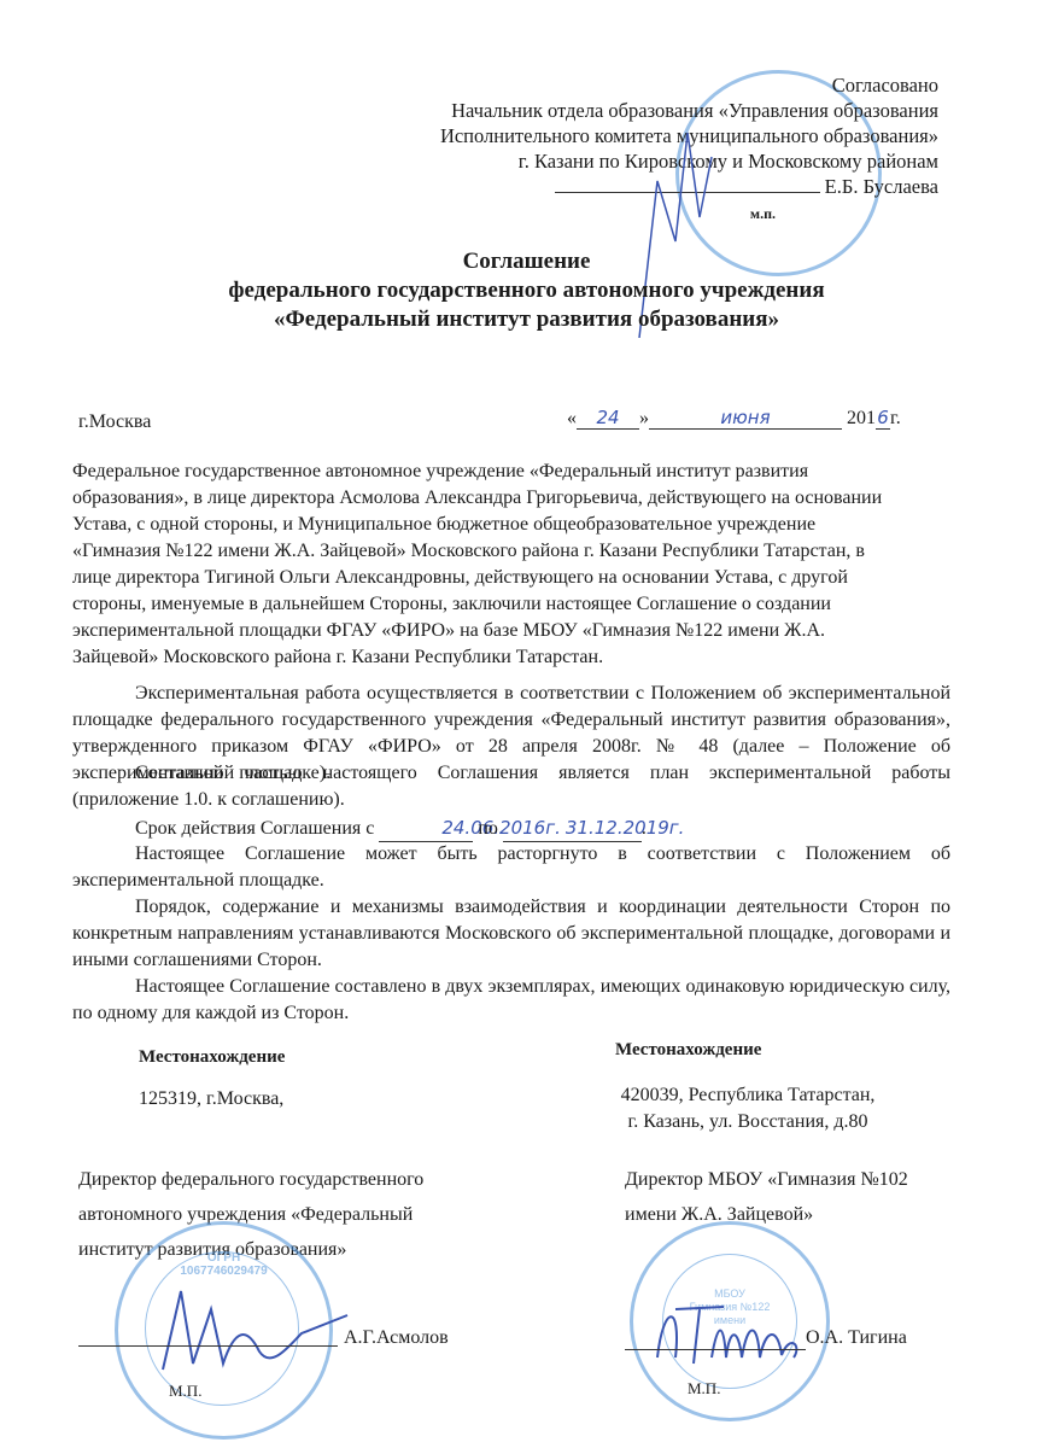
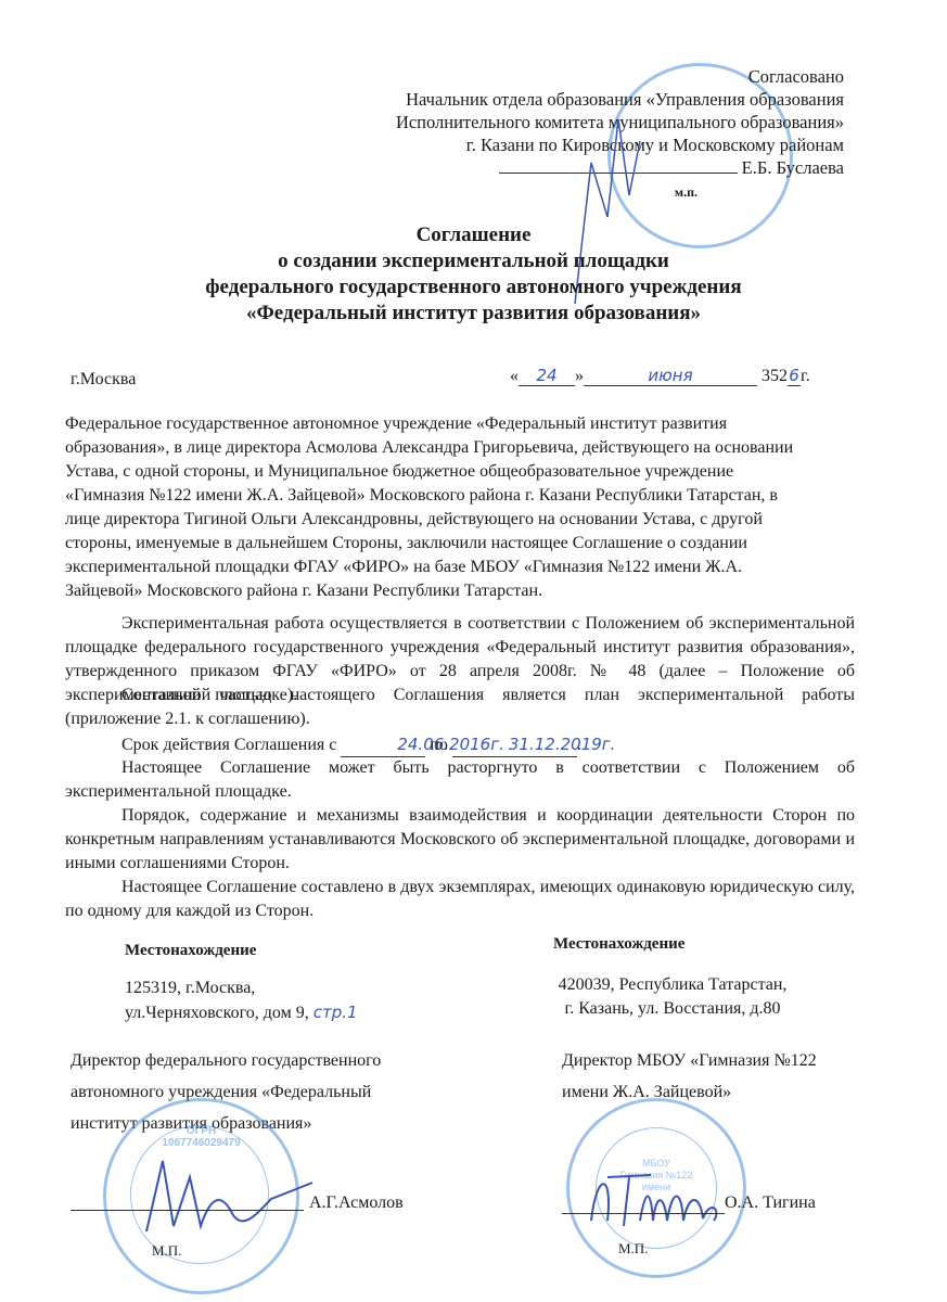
  Согласовано
  Начальник отдела образования «Управления образования
  Исполнительного комитета муниципального образования»
  г. Казани по Кировсоу и Московскому районам
  Е.Б. Буслаева
  м.п.
  Соглашение
+ о создании экспериментальной площадки
  федерального государственного автономного учреждения
  «Федеральный институт развития образования»
  г.Москва
- « 24 » июня 2016г.
+ « 24 » июня 3526г.
  Федеральное государственное автономное учреждение «Федеральный институт развития образования», в лице директора Асмолова Александра Григорьевича, действующего на основании Устава, с одной стороны, и Муниципальное бюджетное общеобразовательное учреждение «Гимназия №122 имени Ж.А. Зайцевой» Московского района г. Казани Республики Татарстан, в лице директора Тигиной Ольги Александровны, действующего на основании Устава, с другой стороны, именуемые в дальнейшем Стороны, заключили настоящее Соглашение о создании экспериментальной площадки ФГАУ «ФИРО» на базе МБОУ «Гимназия №122 имени Ж.А. Зайцевой» Московского района г. Казани Республики Татарстан.
  Экспериментальная работа осуществляется в соответствии с Положением об экспериментальной площадке федерального государственного учреждения «Федеральный институт развития образования», утвержденного приказом ФГАУ «ФИРО» от 28 апреля 2008г. № 48 (далее – Положение об экспериментальной площадке).
- Составной частью настоящего Соглашения является план экспериментальной работы (приложение 1.0. к соглашению).
+ Составной частью настоящего Соглашения является план экспериментальной работы (приложение 2.1. к соглашению).
  Срок действия Соглашения с 24.06.201 по 31.12.2019г..
  Настоящее Соглашение может быть расторгнуто в соответствии с Положением об экспериментальной площадке.
  Порядок, содержание и механизмы взаимодействия и координации деятельности Сторон по конкретным направлениям устанавливаются Московского об экспериментальной площадке, договорами и иными соглашениями Сторон.
  Настоящее Соглашение составлено в двух экземплярах, имеющих одинаковую юридическую силу, по одному для каждой из Сторон.
  Местонахождение
  125319, г.Москва,
+ ул.Черняховского, дом 9, стр.1
  Местонахождение
  420039, Республика Татарстан,
  г. Казань, ул. Восстания, д.80
  Директор федерального государственного
  автономного учреждения «Федеральный
  институт развития образования»
- Директор МБОУ «Гимназия №102
+ Директор МБОУ «Гимназия №122
  имени Ж.А. Зайцевой»
  ОГРН 1067746029479
  А.Г.Асмолов
  М.П.
  МБОУ
  имени
  О.А. Тигина
  М.П.
